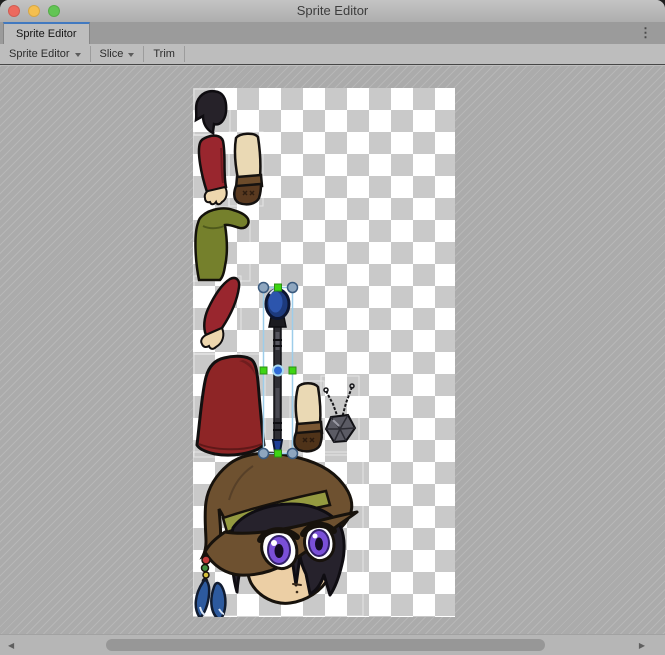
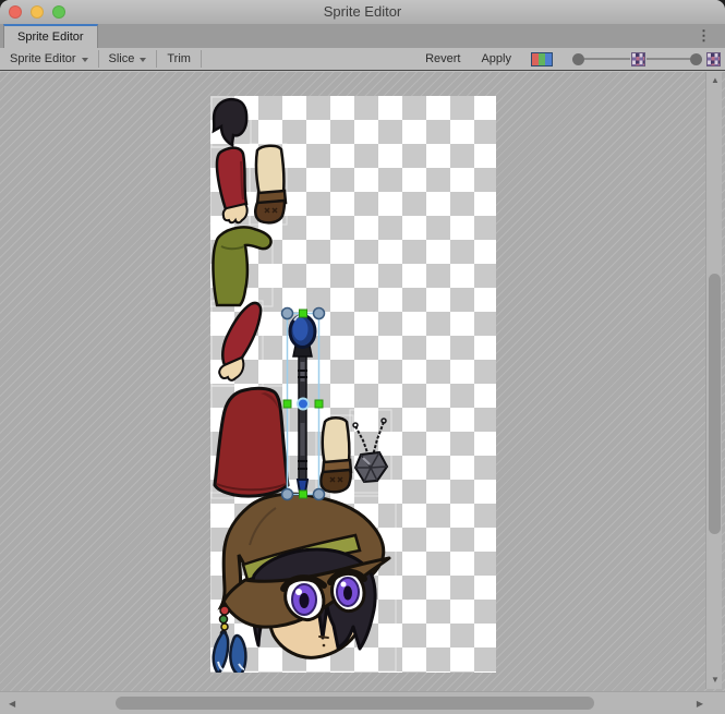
  Sprite Editor
  Sprite Editor
  ⋮
  Sprite Editor
  Slice
  Trim
+ Revert
+ Apply
+ ▲
+ ▼
  ◀
  ▶
